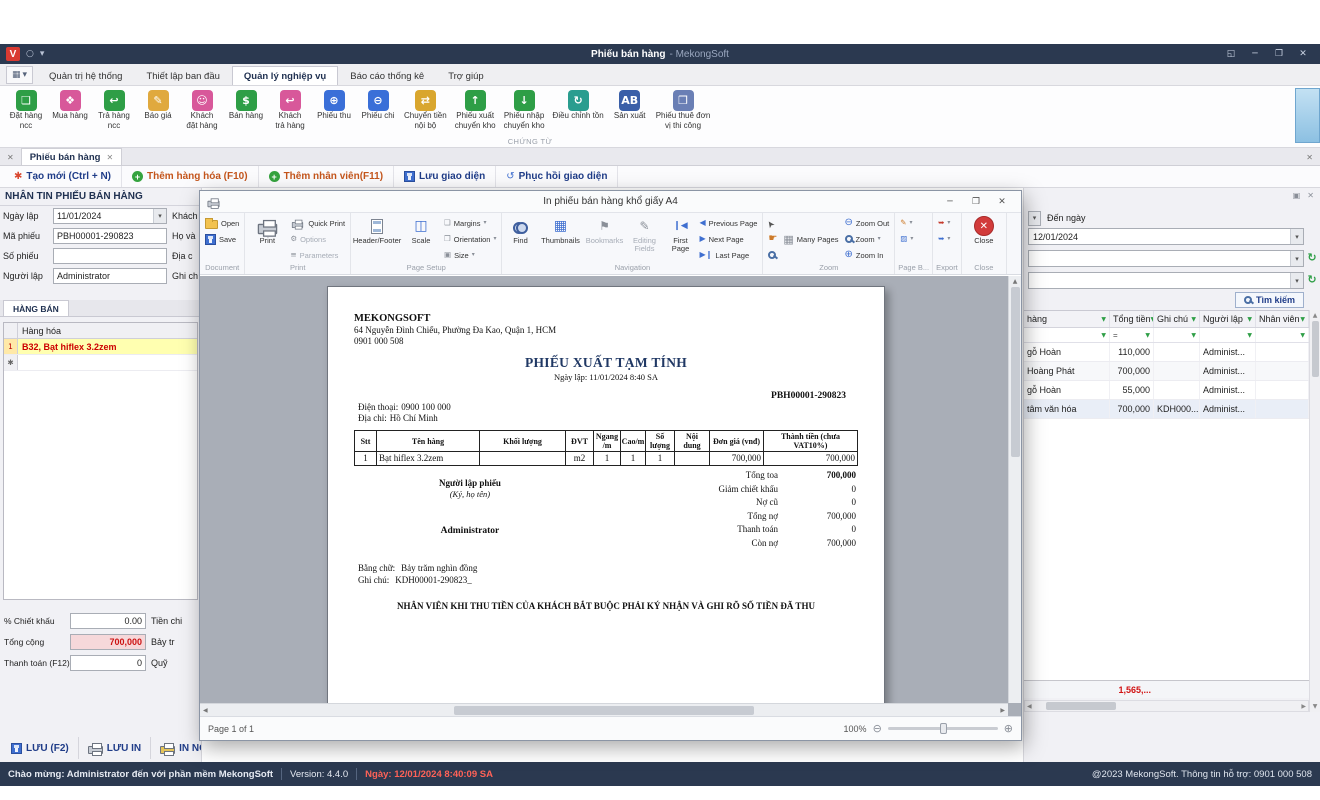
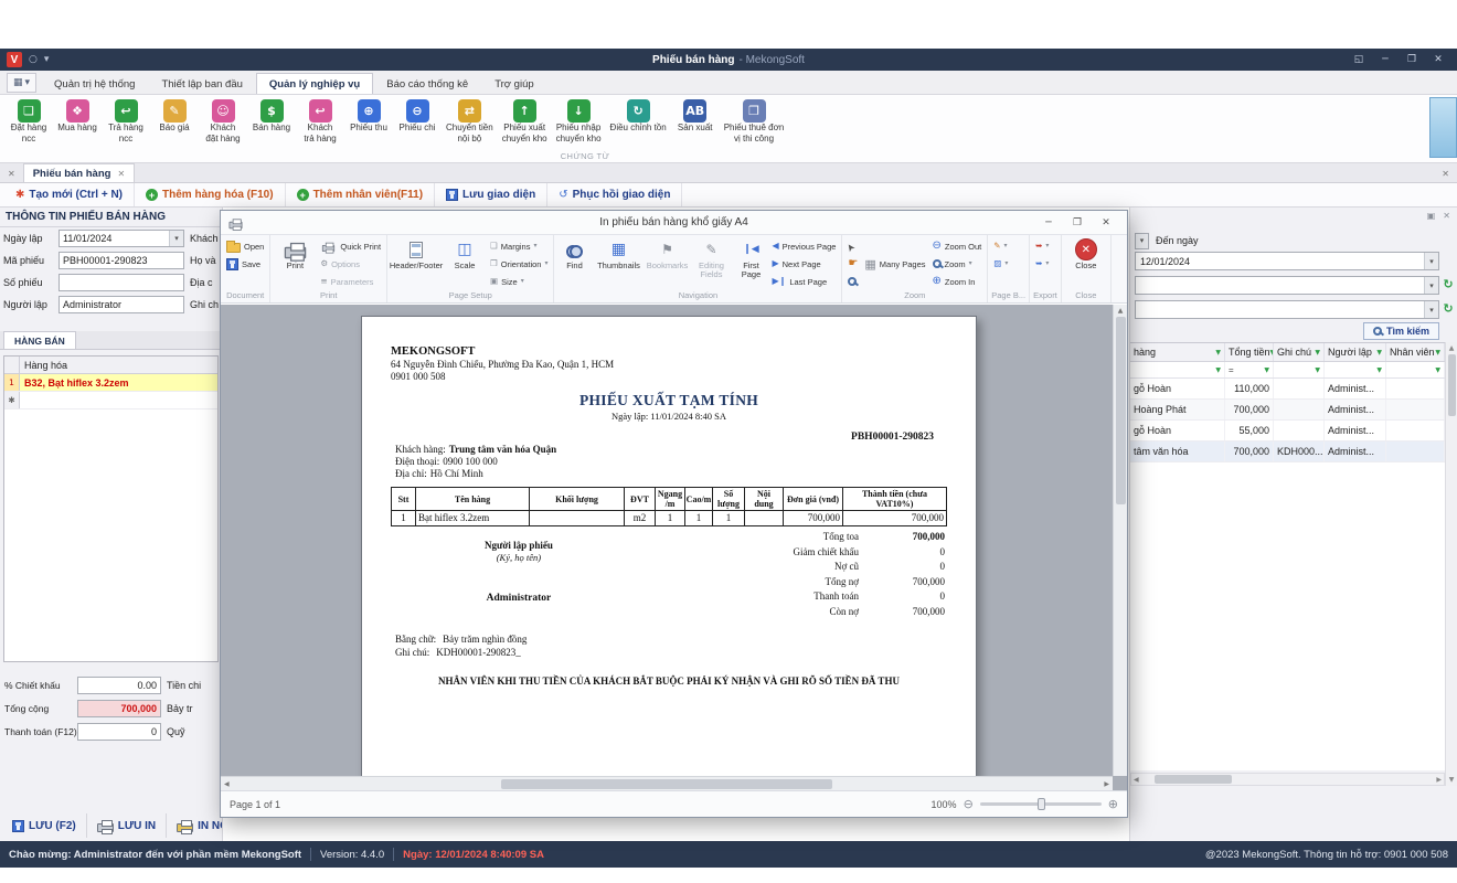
  V
  ○
  ▾
  Phiếu bán hàng - MekongSoft
  ◱
  ─
  ❐
  ✕
  ▦
  ▾
  Quản trị hệ thống
  Thiết lập ban đầu
  Quản lý nghiệp vụ
  Báo cáo thống kê
  Trợ giúp
  ❏
  Đặt hàng
  ncc
  ❖
  Mua hàng
  ↩
  Trả hàng
  ncc
  ✎
  Báo giá
  ☺
  Khách
  đặt hàng
  $
  Bán hàng
  ↩
  Khách
  trả hàng
  ⊕
  Phiếu thu
  ⊖
  Phiếu chi
  ⇄
  Chuyển tiền
  nội bộ
  ↑
  Phiếu xuất
  chuyển kho
  ↓
  Phiếu nhập
  chuyển kho
  ↻
  Điều chỉnh tồn
  AB
  Sản xuất
  ❐
  Phiếu thuê đơn
  vị thi công
  CHỨNG TỪ
  ✕
  Phiếu bán hàng
  ✕
  ✕
  ✱
  Tạo mới (Ctrl + N)
  +
  Thêm hàng hóa (F10)
  +
  Thêm nhân viên(F11)
  Lưu giao diện
  ↺
  Phục hồi giao diện
- NHÂN TIN PHIẾU BÁN HÀNG
+ THÔNG TIN PHIẾU BÁN HÀNG
  Ngày lập
  11/01/2024
  ▾
  Mã phiếu
  PBH00001-290823
  Số phiếu
  Địa c
  Người lập
  Administrator
  Ghi ch
  HÀNG BÁN
  Hàng hóa
  1
  B32, Bạt hiflex 3.2zem
  ✱
  % Chiết khấu
  0.00
  Tiền chi
  Tổng cộng
  700,000
  Bảy tr
  Thanh toán (F12)
  0
  Quỹ
  LƯU (F2)
  LƯU IN
  IN N
  ▣
  ✕
  ▾
  Đến ngày
  12/01/2024
  ▾
  ▾
  ↻
  ▾
  ↻
  Tìm kiếm
  hàng
  Tổng tiền
  Ghi chú
  Người lập
  Nhân viên
  =
  gỗ Hoàn
  110,000
  Administ...
  Hoàng Phát
  700,000
  Administ...
  gỗ Hoàn
  55,000
  Administ...
  tâm văn hóa
  700,000
  KDH000...
  Administ...
- 1,565,...
  In phiếu bán hàng khổ giấy A4
  ─
  ❐
  ✕
  Open
  Save
  Document
  Print
  Quick Print
  ⚙
  Options
  ≡
  Parameters
  Print
  Header/Footer
  ◫
  Scale
  ❑
  Margins
  ❒
  Orientation
  ▣
  Size
  Page Setup
  Find
  ▦
  Thumbnails
  ⚑
  Bookmarks
  ✎
  Editing Fields
  ❙◀
  First Page
  ◀
  Previous Page
  ▶
  Next Page
  ▶❙
  Last Page
  Navigation
  ☛
  ▦
  Many Pages
  ⊖
  Zoom Out
  Zoom
  ⊕
  Zoom In
  Zoom
  ✎
  ▨
  Page B...
  ➥
  ➥
  Export
  ✕
  Close
  Close
  MEKONGSOFT
  64 Nguyễn Đình Chiểu, Phường Đa Kao, Quận 1, HCM
  0901 000 508
  PHIẾU XUẤT TẠM TÍNH
  Ngày lập: 11/01/2024 8:40 SA
  PBH00001-290823
+ Khách hàng: Trung tâm văn hóa Quận
  Điện thoại: 0900 100 000
  Địa chỉ: Hồ Chí Minh
  Stt
  Tên hàng
  Khối lượng
  ĐVT
  Ngang /m
  Cao/m
  Số lượng
  Nội dung
  Đơn giá (vnđ)
  Thành tiền (chưa VAT10%)
  1
  Bạt hiflex 3.2zem
  m2
  1
  1
  1
  700,000
  700,000
  Người lập phiếu
  (Ký, họ tên)
  Administrator
  Tổng toa
  700,000
  Giảm chiết khấu
  0
  Nợ cũ
  0
  Tổng nợ
  700,000
  Thanh toán
  0
  Còn nợ
  700,000
  Bằng chữ: Bảy trăm nghìn đồng
  Ghi chú: KDH00001-290823_
  NHÂN VIÊN KHI THU TIỀN CỦA KHÁCH BẮT BUỘC PHẢI KÝ NHẬN VÀ GHI RÕ SỐ TIỀN ĐÃ THU
  Page 1 of 1
  100%
  ⊖
  ⊕
  Chào mừng: Administrator đến với phần mềm MekongSoft
  Version: 4.4.0
  Ngày: 12/01/2024 8:40:09 SA
  @2023 MekongSoft. Thông tin hỗ trợ: 0901 000 508
